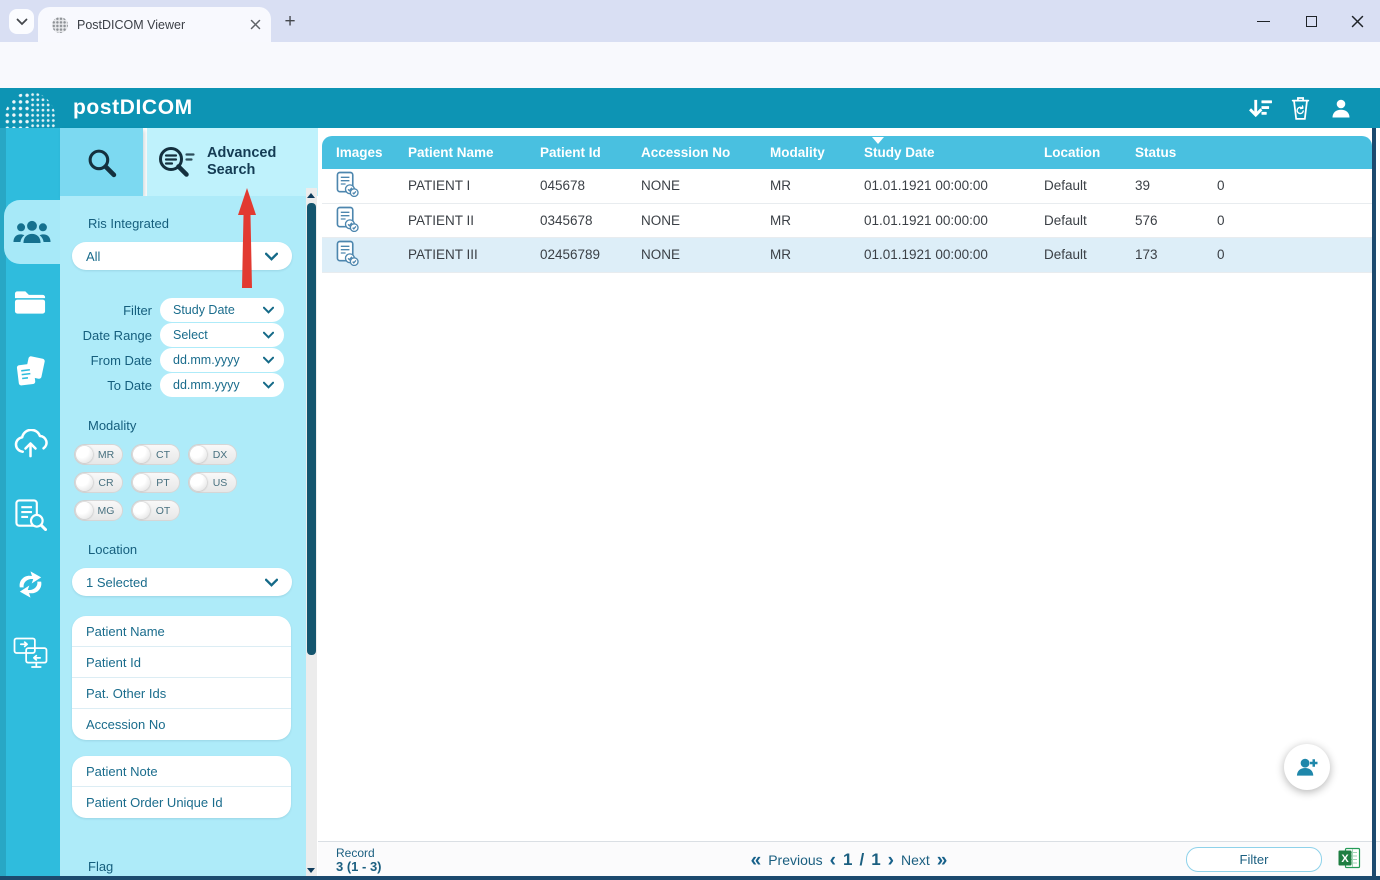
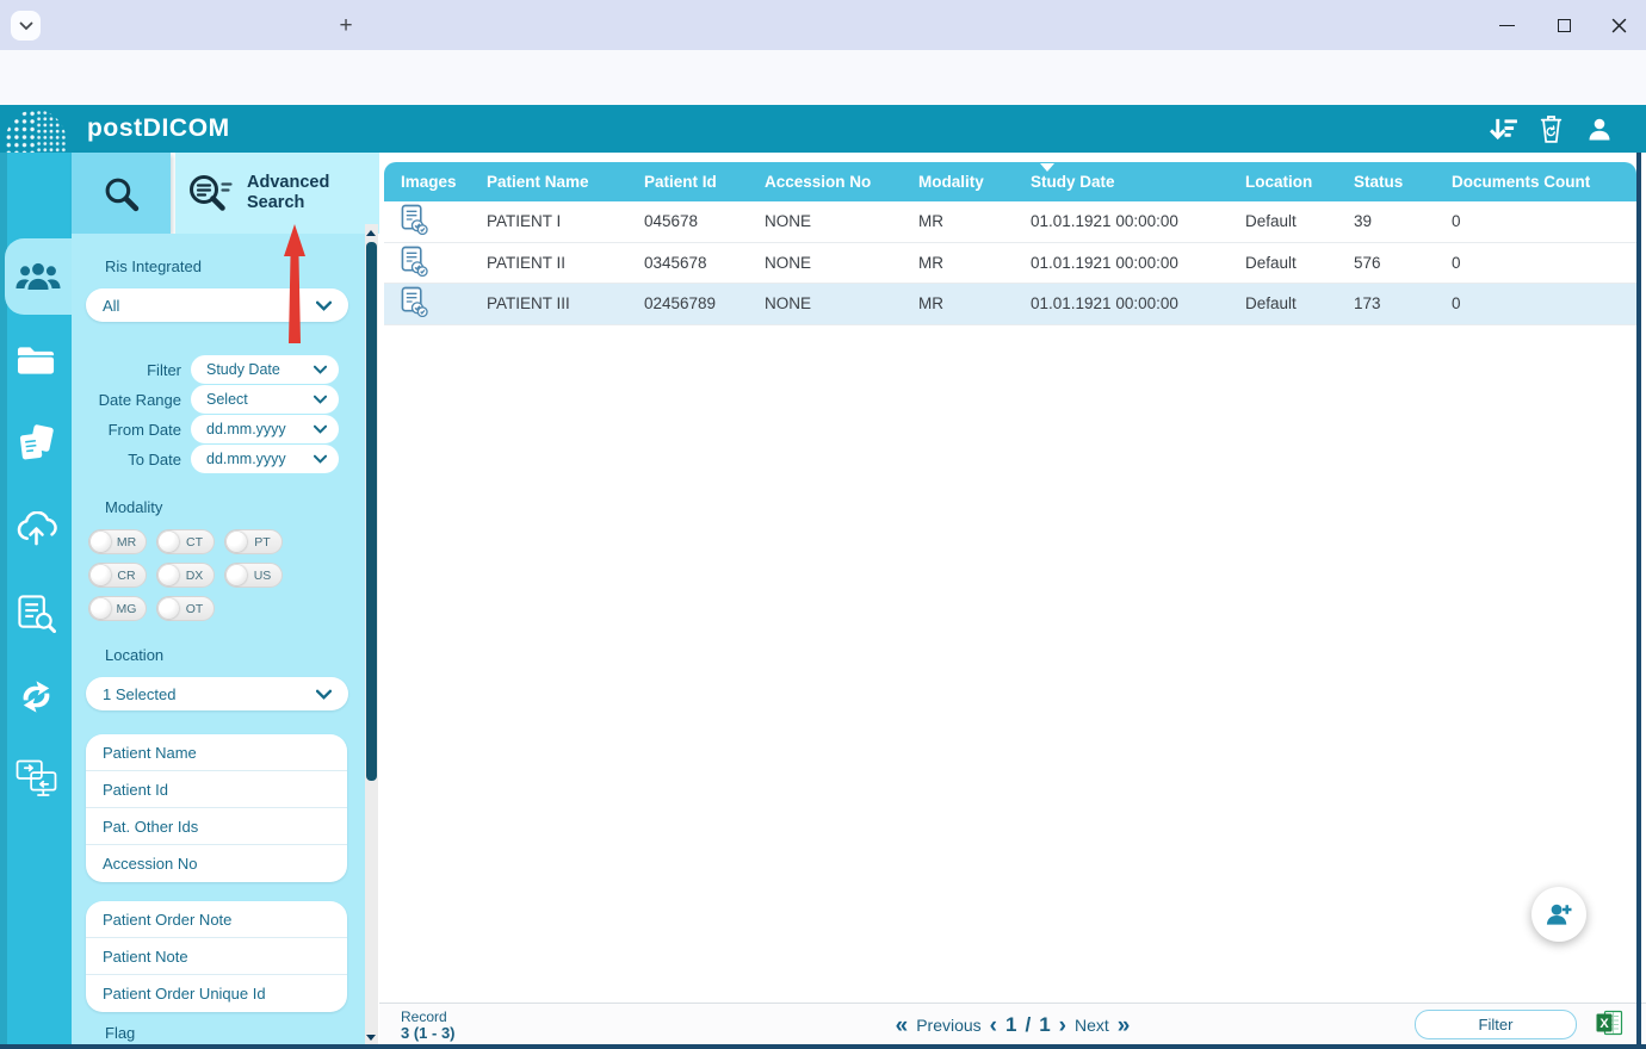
- PostDICOM Viewer
  +
  postDICOM
  Advanced
  Search
  Ris Integrated
  All
  Filter
  Study Date
  Date Range
  Select
  From Date
  dd.mm.yyyy
  To Date
  dd.mm.yyyy
  Modality
  MR
  CT
- DX
+ PT
  CR
- PT
+ DX
  US
  MG
  OT
  Location
  1 Selected
  Patient Name
  Patient Id
  Pat. Other Ids
  Accession No
+ Patient Order Note
  Patient Note
  Patient Order Unique Id
  Flag
  Images
  Patient Name
  Patient Id
  Accession No
  Modality
  Study Date
  Location
  Status
+ Documents Count
  PATIENT I
  045678
  NONE
  MR
  01.01.1921 00:00:00
  Default
  39
  0
  PATIENT II
  0345678
  NONE
  MR
  01.01.1921 00:00:00
  Default
  576
  0
  PATIENT III
  02456789
  NONE
  MR
  01.01.1921 00:00:00
  Default
  173
  0
  Record
  3 (1 - 3)
  «
  Previous
  ‹
  1
  /
  1
  ›
  Next
  »
  Filter
  X
